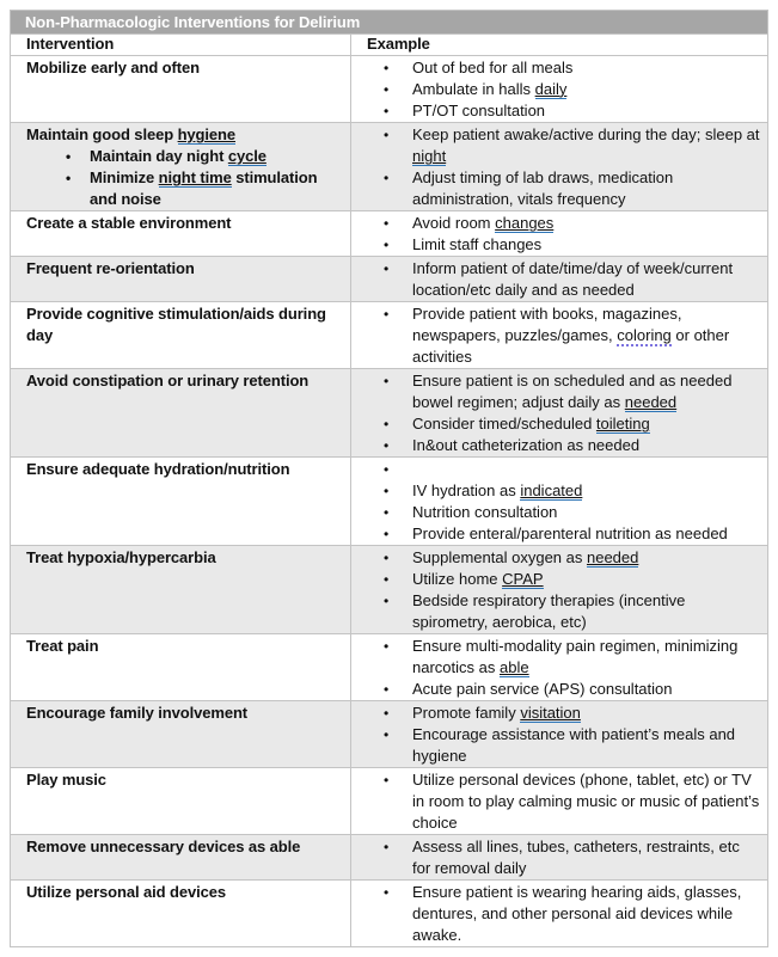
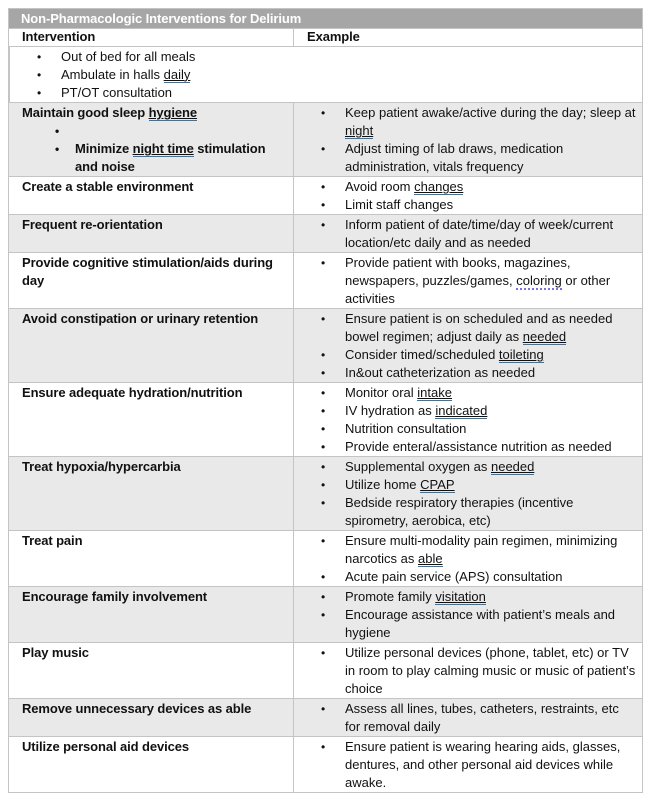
  Non-Pharmacologic Interventions for Delirium
  Intervention
  Example
- Mobilize early and often
  •
  Out of bed for all meals
  •
  Ambulate in halls daily
  •
  PT/OT consultation
  Maintain good sleep hygiene
  •
- Maintain day night cycle
  •
  Minimize night time stimulation and noise
  •
  Keep patient awake/active during the day; sleep at night
  •
  Adjust timing of lab draws, medication administration, vitals frequency
  Create a stable environment
  •
  Avoid room changes
  •
  Limit staff changes
  Frequent re-orientation
  •
  Inform patient of date/time/day of week/current location/etc daily and as needed
  Provide cognitive stimulation/aids during day
  •
  Provide patient with books, magazines, newspapers, puzzles/games, coloring or other activities
  Avoid constipation or urinary retention
  •
  Ensure patient is on scheduled and as needed bowel regimen; adjust daily as needed
  •
  Consider timed/scheduled toileting
  •
  In&out catheterization as needed
  Ensure adequate hydration/nutrition
  •
+ Monitor oral intake
  •
  IV hydration as indicated
  •
  Nutrition consultation
  •
- Provide enteral/parenteral nutrition as needed
+ Provide enteral/assistance nutrition as needed
  Treat hypoxia/hypercarbia
  •
  Supplemental oxygen as needed
  •
  Utilize home CPAP
  •
  Bedside respiratory therapies (incentive spirometry, aerobica, etc)
  Treat pain
  •
  Ensure multi-modality pain regimen, minimizing narcotics as able
  •
  Acute pain service (APS) consultation
  Encourage family involvement
  •
  Promote family visitation
  •
  Encourage assistance with patient’s meals and hygiene
  Play music
  •
  Utilize personal devices (phone, tablet, etc) or TV in room to play calming music or music of patient’s choice
  Remove unnecessary devices as able
  •
  Assess all lines, tubes, catheters, restraints, etc for removal daily
  Utilize personal aid devices
  •
  Ensure patient is wearing hearing aids, glasses, dentures, and other personal aid devices while awake.
